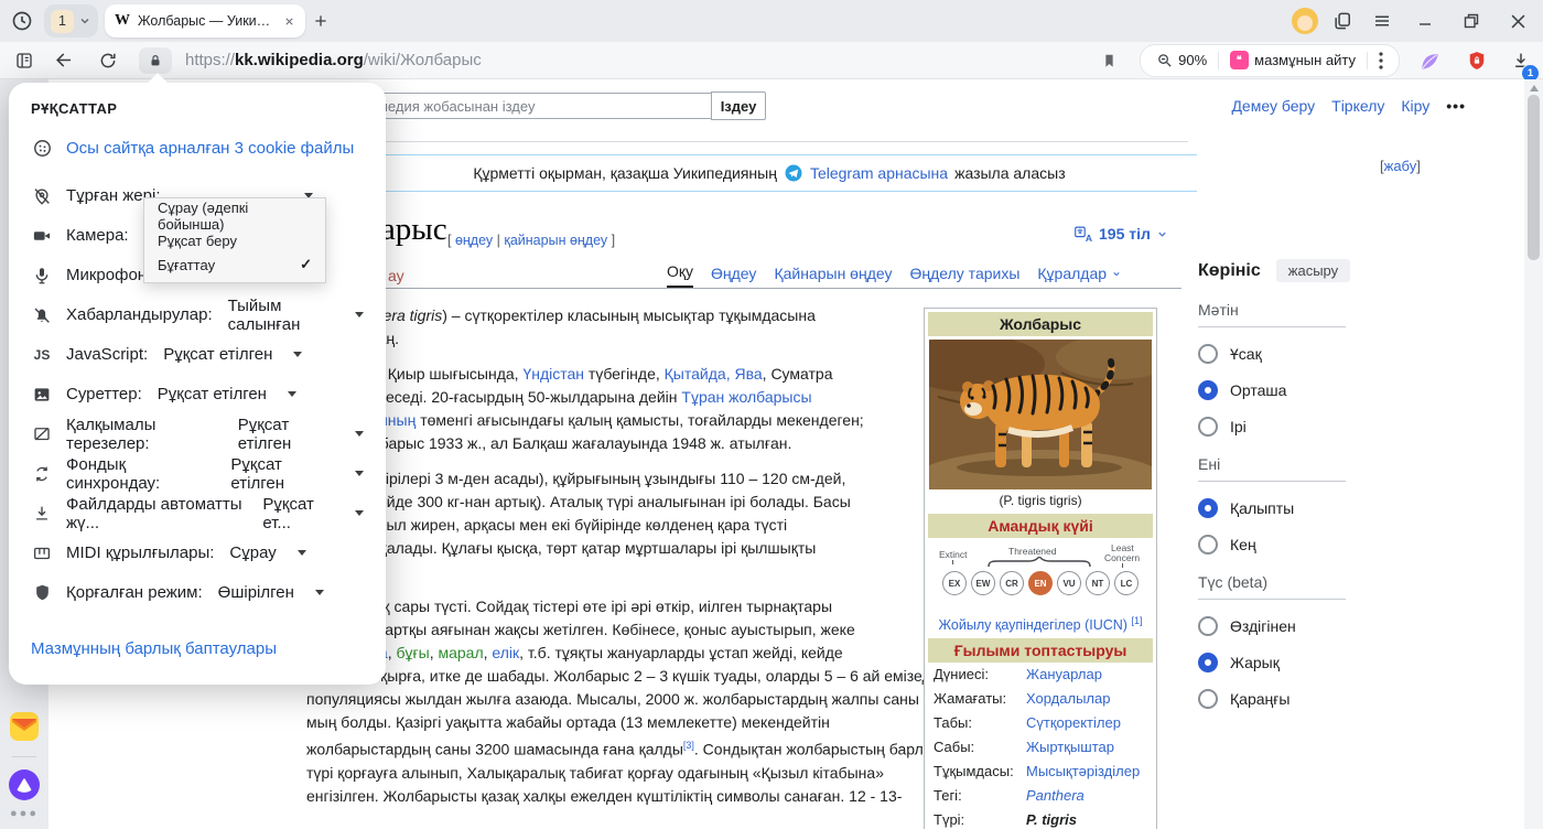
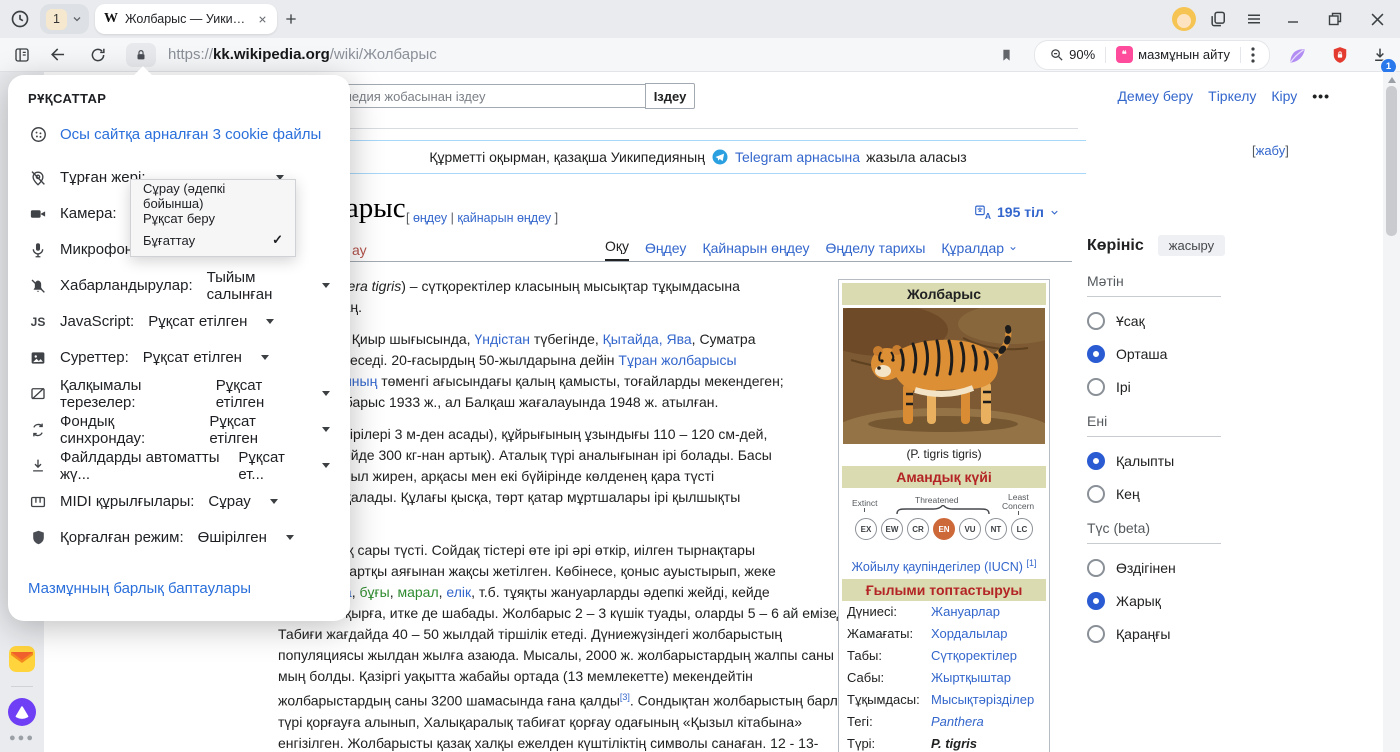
  1
  W
  Жолбарыс — Уикипед
  https://kk.wikipedia.org/wiki/Жолбарыс
  90%
  ❝
  мазмұнын айту
  1
  ●●●
  едия жобасынан іздеу
  Іздеу
  Демеу беру
  Тіркелу
  Кіру
  •••
  Құрметті оқырман, қазақша Уикипедияның
  Telegram арнасына
  жазыла аласыз
  [жабу]
  [ өңдеу | қайнарын өңдеу ]
  A
  195 тіл
  ау
  Оқу
  Өңдеу
  Қайнарын өңдеу
  Өңделу тарихы
  Құралдар
  era tigris) – сүтқоректілер класының мысықтар тұқымдасына
  Қиыр шығысында, Үндістан түбегінде, Қытайда, Ява, Суматра
  еседі. 20-ғасырдың 50-жылдарына дейін Тұран жолбарысы
  ның төменгі ағысындағы қалың қамысты, тоғайларды мекендеген;
  арыс 1933 ж., ал Балқаш жағалауында 1948 ж. атылған.
  ірілері 3 м-ден асады), құйрығының ұзындығы 110 – 120 см-дей,
  йде 300 кг-нан артық). Аталық түрі аналығынан ірі болады. Басы
  ыл жирен, арқасы мен екі бүйірінде көлденең қара түсті
  алады. Құлағы қысқа, төрт қатар мұртшалары ірі қылшықты
  қ сары түсті. Сойдақ тістері өте ірі әрі өткір, иілген тырнақтары
  артқы аяғынан жақсы жетілген. Көбінесе, қоныс ауыстырып, жеке
- , бұғы, марал, елік, т.б. тұяқты жануарларды ұстап жейді, кейде
+ , бұғы, марал, елік, т.б. тұяқты жануарларды әдепкі жейді, кейде
  қырға, итке де шабады. Жолбарыс 2 – 3 күшік туады, оларды 5 – 6 ай емізе
+ Табиғи жағдайда 40 – 50 жылдай тіршілік етеді. Дүниежүзіндегі жолбарыстың
  популяциясы жылдан жылға азаюда. Мысалы, 2000 ж. жолбарыстардың жалпы саны
  мың болды. Қазіргі уақытта жабайы ортада (13 мемлекетте) мекендейтін
  жолбарыстардың саны 3200 шамасында ғана қалды[3]. Сондықтан жолбарыстың барл
  түрі қорғауға алынып, Халықаралық табиғат қорғау одағының «Қызыл кітабына»
  енгізілген. Жолбарысты қазақ халқы ежелден күштіліктің символы санаған. 12 - 13-
  Жолбарыс
  (P. tigris tigris)
  Амандық күйі
  Extinct
  Threatened
  Least
  Concern
  EX
  EW
  CR
  EN
  VU
  NT
  LC
  Жойылу қаупіндегілер (IUCN) [1]
  Ғылыми топтастыруы
  Дүниесі:
  Жануарлар
  Жамағаты:
  Хордалылар
  Табы:
  Сүтқоректілер
  Сабы:
  Жыртқыштар
  Тұқымдасы:
  Мысықтәрізділер
  Тегі:
  Panthera
  Түрі:
  P. tigris
  Көрініс
  жасыру
  Мәтін
  Ұсақ
  Орташа
  Ірі
  Ені
  Қалыпты
  Кең
  Түс (beta)
  Өздігінен
  Жарық
  Қараңғы
  РҰҚСАТТАР
  Осы сайтқа арналған 3 cookie файлы
  Тұрған жері:
  Камера:
  Микрофон
  Хабарландырулар:
  Тыйым салынған
  JS
  JavaScript:
  Рұқсат етілген
  Суреттер:
  Рұқсат етілген
  Қалқымалы терезелер:
  Рұқсат етілген
  Фондық синхрондау:
  Рұқсат етілген
  Файлдарды автоматты жү...
  Рұқсат ет...
  MIDI құрылғылары:
  Сұрау
  Қорғалған режим:
  Өшірілген
  Мазмұнның барлық баптаулары
  Сұрау (әдепкі бойынша)
  Рұқсат беру
  Бұғаттау
  ✓
